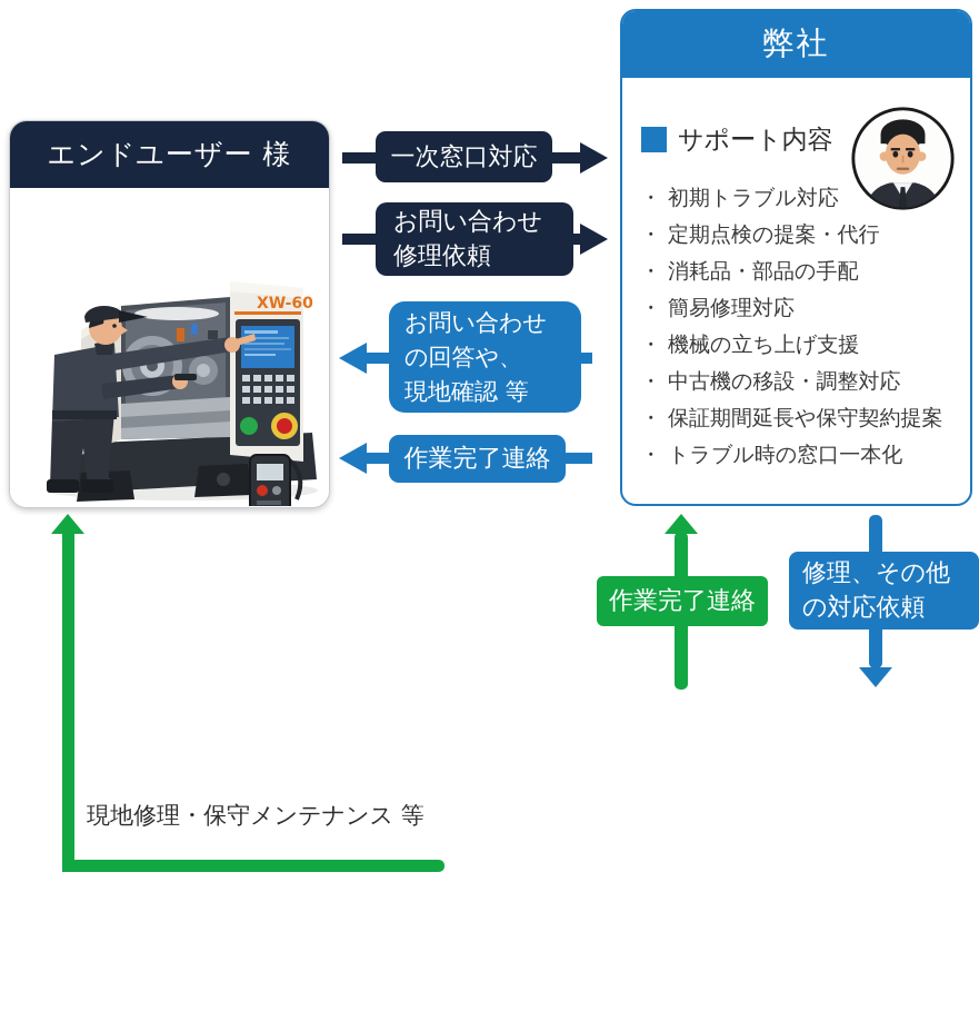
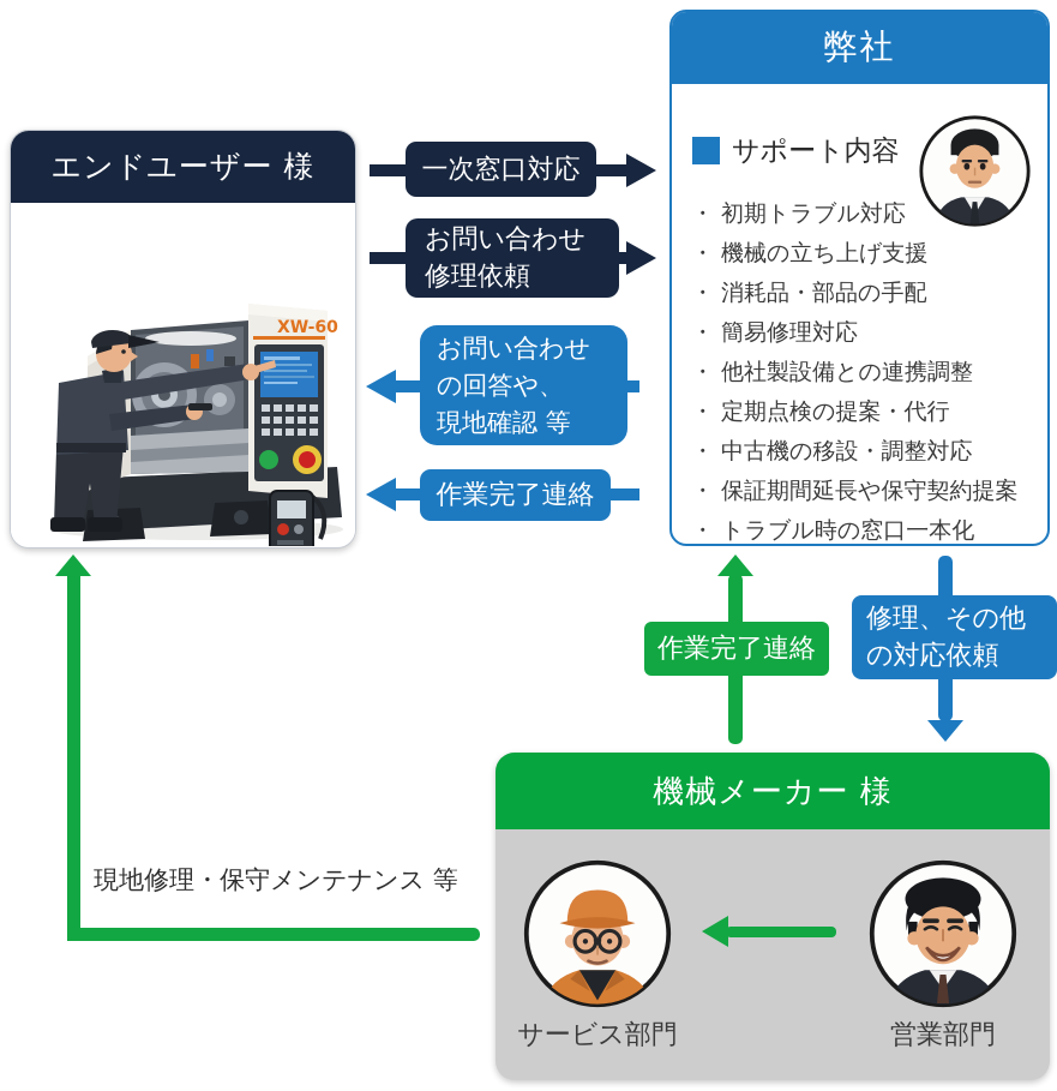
  エンドユーザー 様
  XW-60
  弊社
  サポート内容
  初期トラブル対応
- 定期点検の提案・代行
+ 機械の立ち上げ支援
  消耗品・部品の手配
  簡易修理対応
+ 他社製設備との連携調整
- 機械の立ち上げ支援
+ 定期点検の提案・代行
  中古機の移設・調整対応
  保証期間延長や保守契約提案
  トラブル時の窓口一本化
+ 機械メーカー 様
+ サービス部門
+ 営業部門
  一次窓口対応
  お問い合わせ
  修理依頼
  お問い合わせ
  の回答や、
  現地確認 等
  作業完了連絡
  作業完了連絡
  修理、その他
  の対応依頼
  現地修理・保守メンテナンス 等
